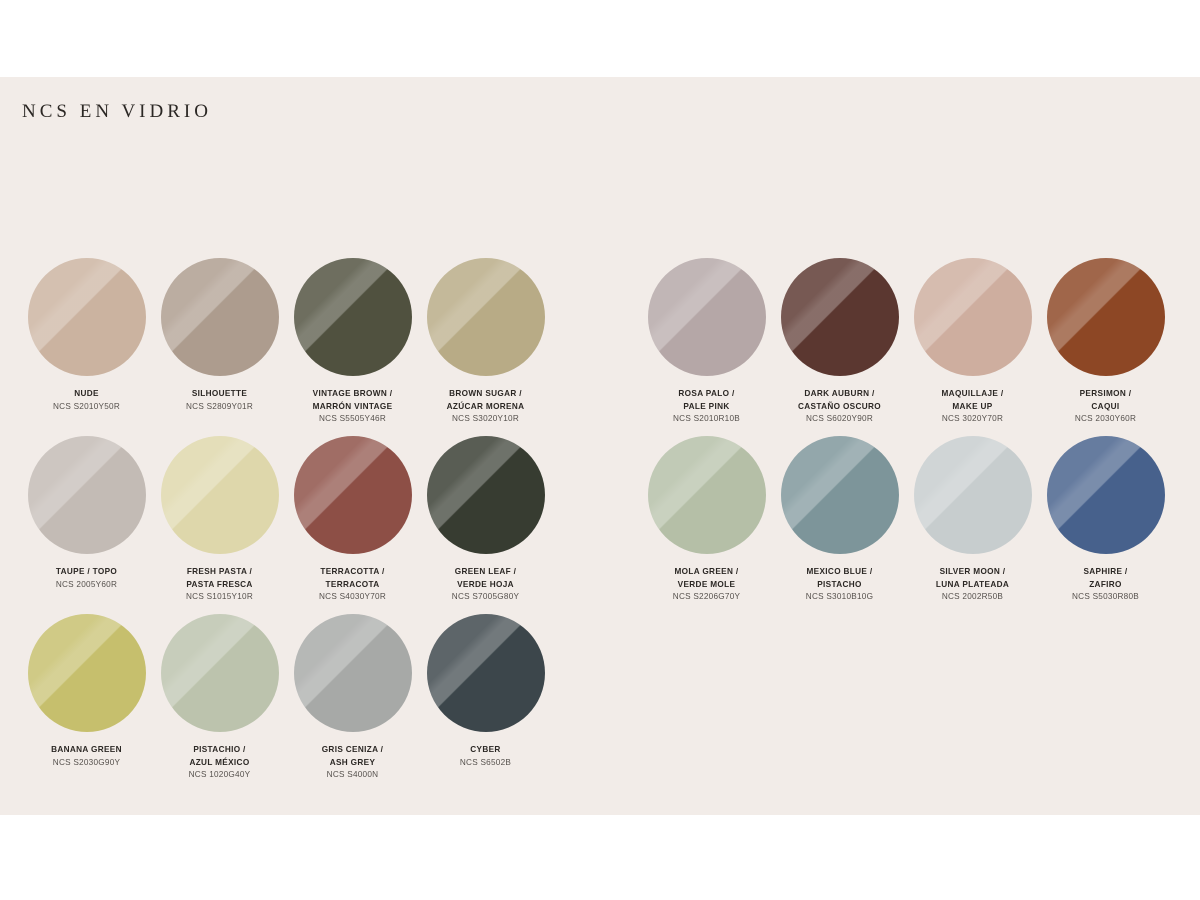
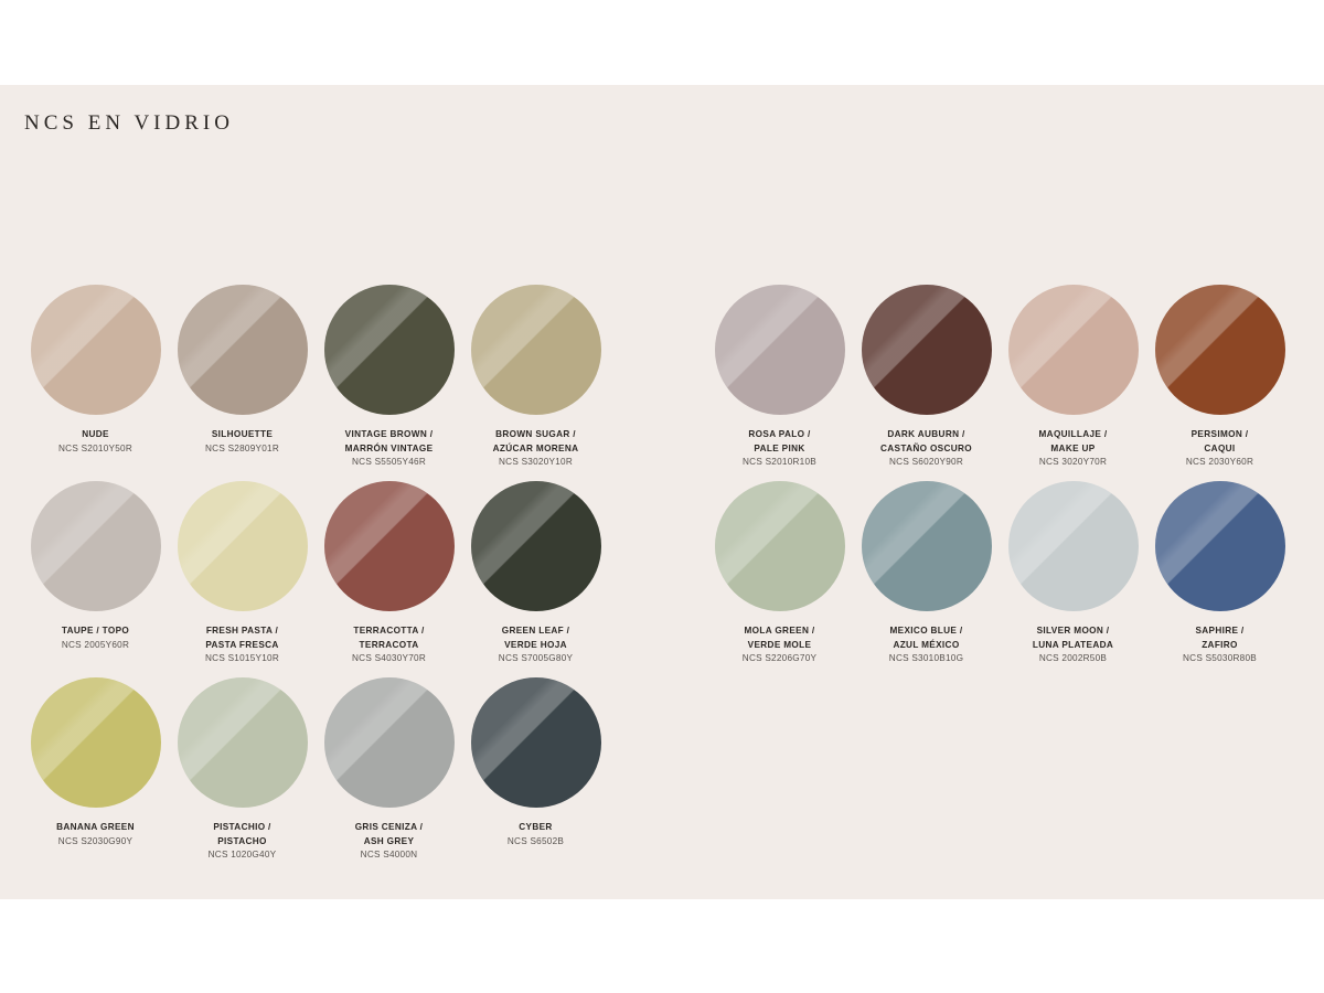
  NCS EN VIDRIO
  NUDE
  NCS S2010Y50R
  SILHOUETTE
  NCS S2809Y01R
  VINTAGE BROWN /
  MARRÓN VINTAGE
  NCS S5505Y46R
  BROWN SUGAR /
  AZÚCAR MORENA
  NCS S3020Y10R
  TAUPE / TOPO
  NCS 2005Y60R
  FRESH PASTA /
  PASTA FRESCA
  NCS S1015Y10R
  TERRACOTTA /
  TERRACOTA
  NCS S4030Y70R
  GREEN LEAF /
  VERDE HOJA
  NCS S7005G80Y
  BANANA GREEN
  NCS S2030G90Y
  PISTACHIO /
- AZUL MÉXICO
+ PISTACHO
  NCS 1020G40Y
  GRIS CENIZA /
  ASH GREY
  NCS S4000N
  CYBER
  NCS S6502B
  ROSA PALO /
  PALE PINK
  NCS S2010R10B
  DARK AUBURN /
  CASTAÑO OSCURO
  NCS S6020Y90R
  MAQUILLAJE /
  MAKE UP
  NCS 3020Y70R
  PERSIMON /
  CAQUI
  NCS 2030Y60R
  MOLA GREEN /
  VERDE MOLE
  NCS S2206G70Y
  MEXICO BLUE /
- PISTACHO
+ AZUL MÉXICO
  NCS S3010B10G
  SILVER MOON /
  LUNA PLATEADA
  NCS 2002R50B
  SAPHIRE /
  ZAFIRO
  NCS S5030R80B
